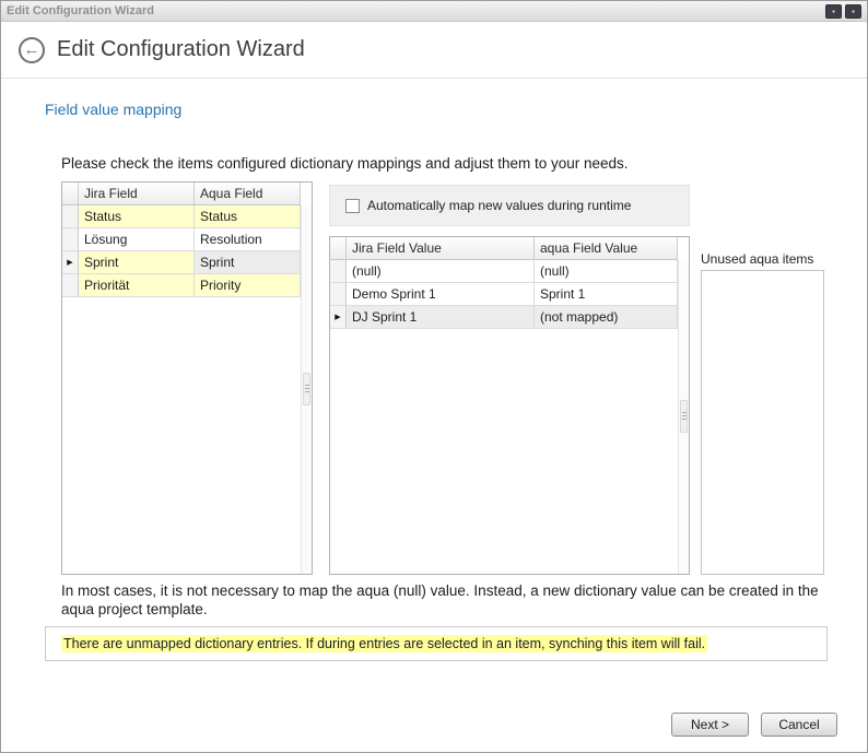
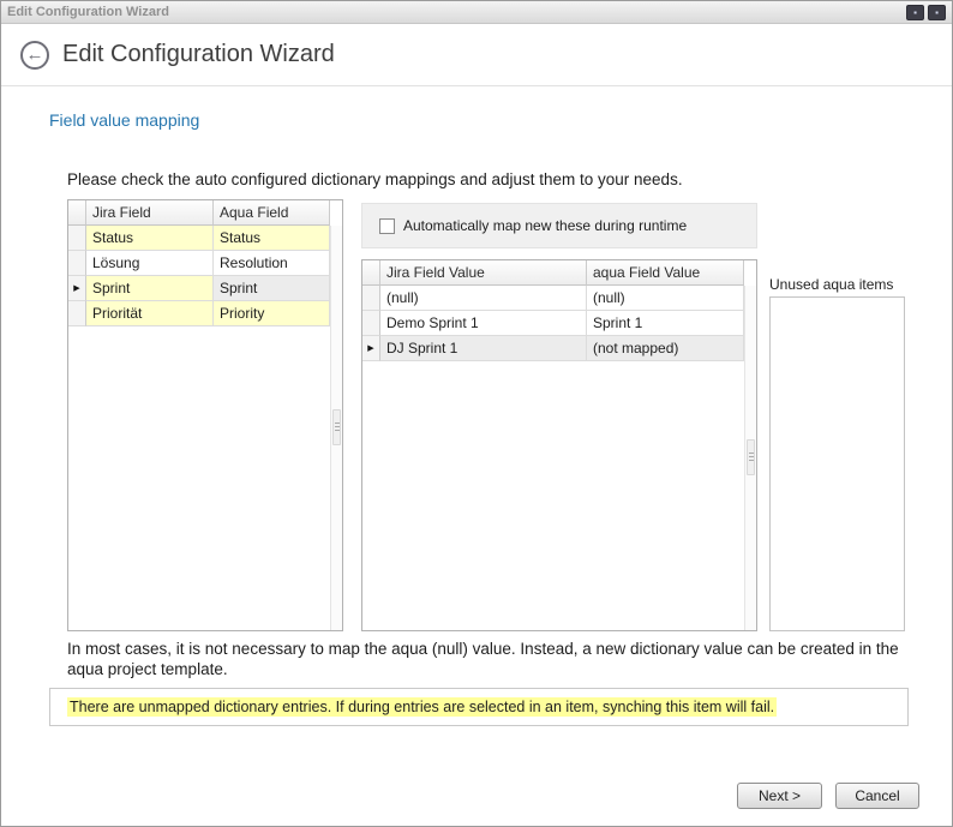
  Edit Configuration Wizard
  ▪
  ▪
  ←
  Edit Configuration Wizard
  Field value mapping
- Please check the items configured dictionary mappings and adjust them to your needs.
+ Please check the auto configured dictionary mappings and adjust them to your needs.
  Jira Field
  Aqua Field
  Status
  Status
  Lösung
  Resolution
  Sprint
  Sprint
  Priorität
  Priority
- Automatically map new values during runtime
+ Automatically map new these during runtime
  Jira Field Value
  aqua Field Value
  (null)
  (null)
  Demo Sprint 1
  Sprint 1
  DJ Sprint 1
  (not mapped)
  Unused aqua items
  In most cases, it is not necessary to map the aqua (null) value. Instead, a new dictionary value can be created in the aqua project template.
  There are unmapped dictionary entries. If during entries are selected in an item, synching this item will fail.
  Next >
  Cancel
